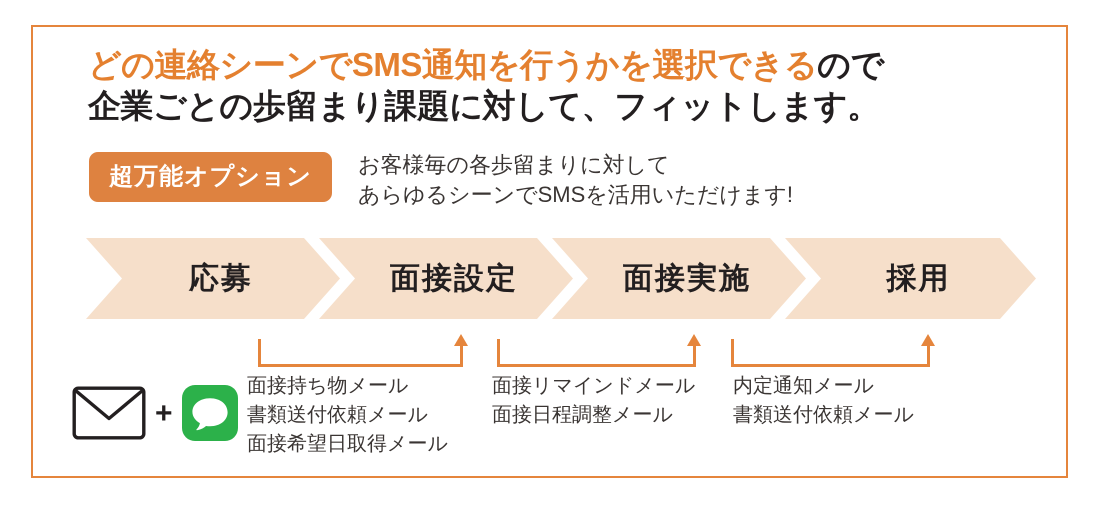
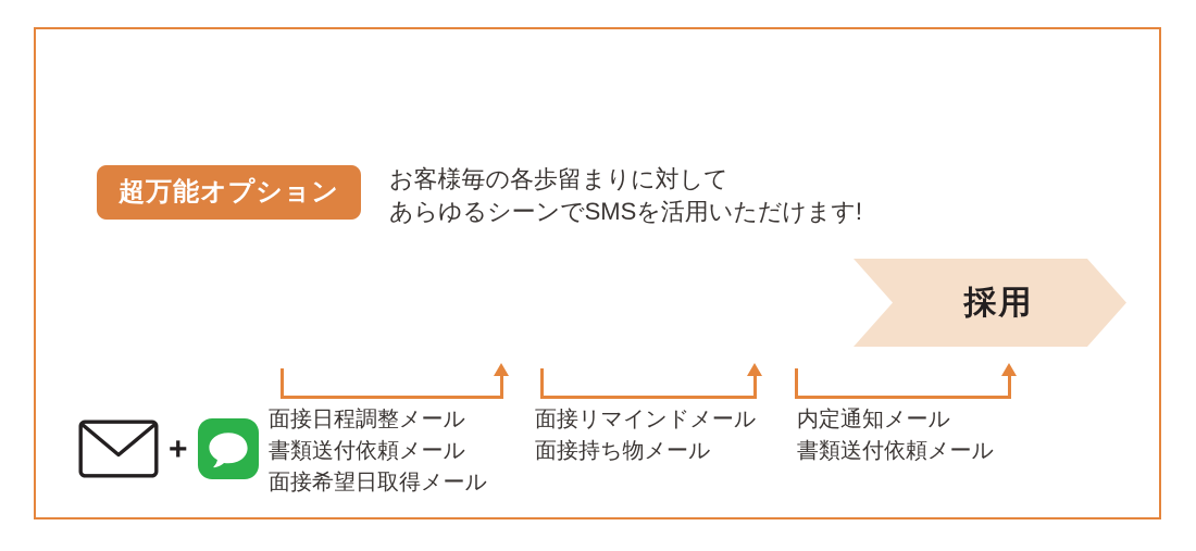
- どの連絡シーンでSMS通知を行うかを選択できるので
- 企業ごとの歩留まり課題に対して、フィットします。
  超万能オプション
  お客様毎の各歩留まりに対して
  あらゆるシーンでSMSを活用いただけます!
- 応募
- 面接設定
- 面接実施
  採用
- 面接持ち物メール
+ 面接日程調整メール
  書類送付依頼メール
  面接希望日取得メール
  面接リマインドメール
- 面接日程調整メール
+ 面接持ち物メール
  内定通知メール
  書類送付依頼メール
  +
